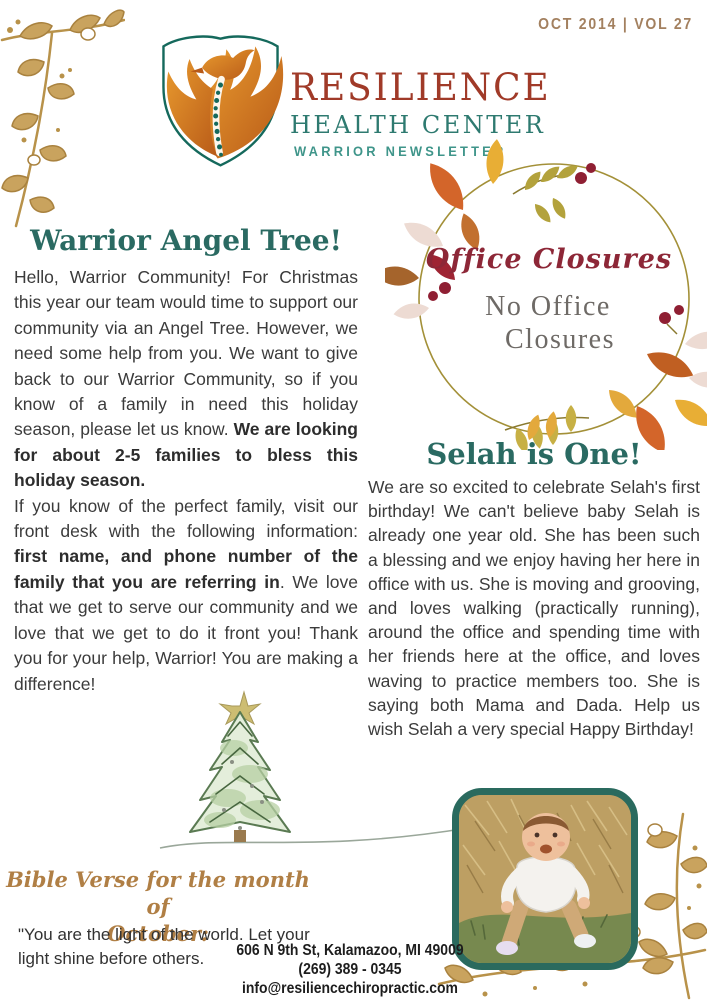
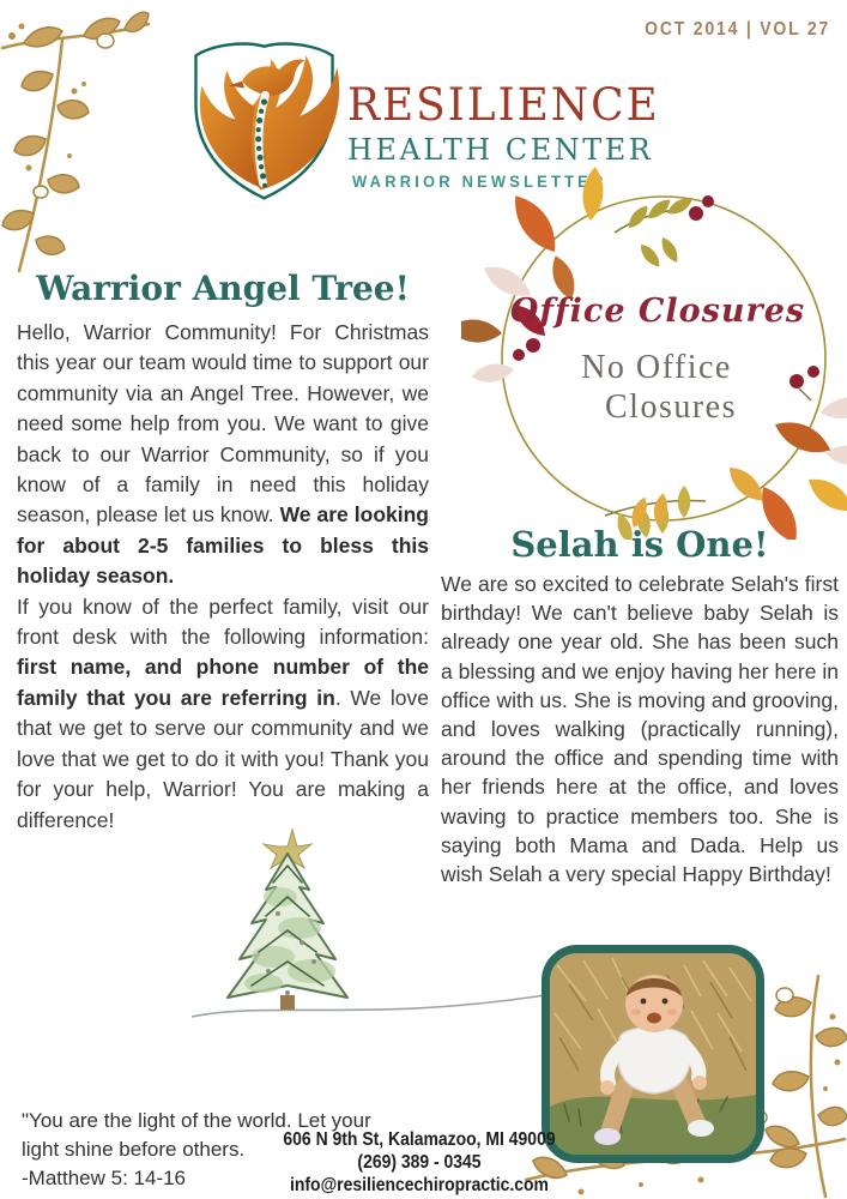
  OCT 2014 | VOL 27
  RESILIENCE
  HEALTH CENTER
  WARRIOR NEWSLETTE
  Office Closures
  No Office
  Closures
  Warrior Angel Tree!
  Hello, Warrior Community! For Christmas this year our team would time to support our community via an Angel Tree. However, we need some help from you. We want to give back to our Warrior Community, so if you know of a family in need this holiday season, please let us know. We are looking for about 2-5 families to bless this holiday season.
- If you know of the perfect family, visit our front desk with the following information: first name, and phone number of the family that you are referring in. We love that we get to serve our community and we love that we get to do it front you! Thank you for your help, Warrior! You are making a difference!
+ If you know of the perfect family, visit our front desk with the following information: first name, and phone number of the family that you are referring in. We love that we get to serve our community and we love that we get to do it with you! Thank you for your help, Warrior! You are making a difference!
- Bible Verse for the month of
- October:
  "You are the light of the world. Let your
  light shine before others.
+ -Matthew 5: 14-16
  Selah is One!
  We are so excited to celebrate Selah's first birthday! We can't believe baby Selah is already one year old. She has been such a blessing and we enjoy having her here in office with us. She is moving and grooving, and loves walking (practically running), around the office and spending time with her friends here at the office, and loves waving to practice members too. She is saying both Mama and Dada. Help us wish Selah a very special Happy Birthday!
  606 N 9th St, Kalamazoo, MI 49009
  (269) 389 - 0345
  info@resiliencechiropractic.com
